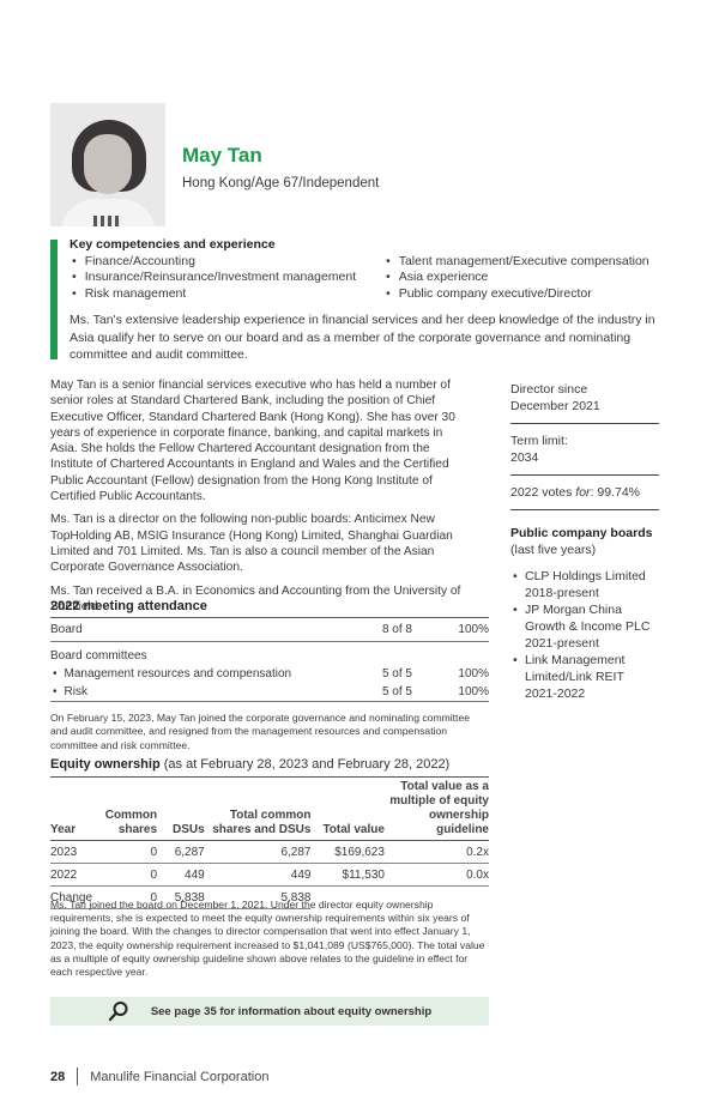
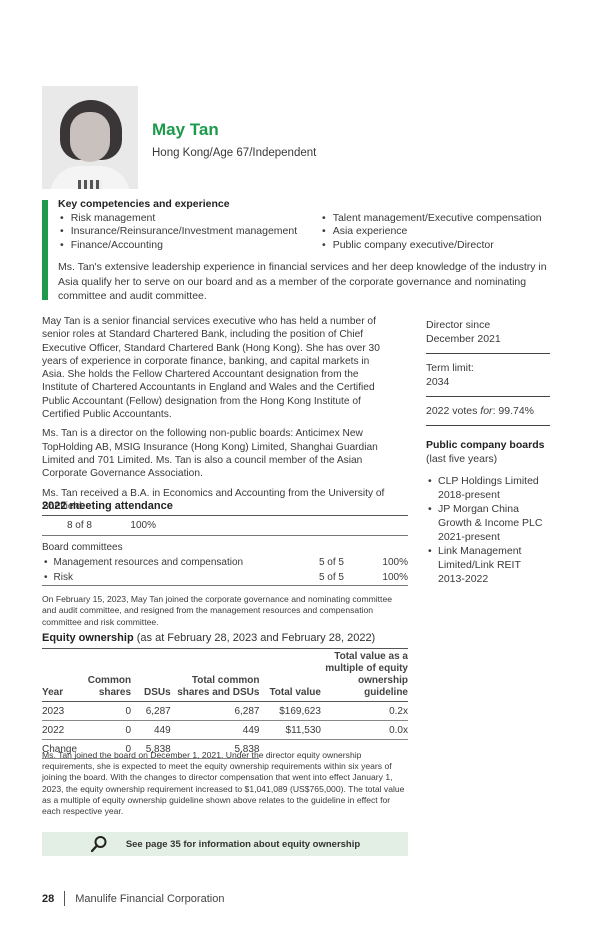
  May Tan
  Hong Kong/Age 67/Independent
  Key competencies and experience
- Finance/Accounting
+ Risk management
  Insurance/Reinsurance/Investment management
- Risk management
+ Finance/Accounting
  Talent management/Executive compensation
  Asia experience
  Public company executive/Director
  Ms. Tan's extensive leadership experience in financial services and her deep knowledge of the industry in Asia qualify her to serve on our board and as a member of the corporate governance and nominating committee and audit committee.
  May Tan is a senior financial services executive who has held a number of senior roles at Standard Chartered Bank, including the position of Chief Executive Officer, Standard Chartered Bank (Hong Kong). She has over 30 years of experience in corporate finance, banking, and capital markets in Asia. She holds the Fellow Chartered Accountant designation from the Institute of Chartered Accountants in England and Wales and the Certified Public Accountant (Fellow) designation from the Hong Kong Institute of Certified Public Accountants.
  Ms. Tan is a director on the following non-public boards: Anticimex New TopHolding AB, MSIG Insurance (Hong Kong) Limited, Shanghai Guardian Limited and 701 Limited. Ms. Tan is also a council member of the Asian Corporate Governance Association.
  Ms. Tan received a B.A. in Economics and Accounting from the University of Sheffield.
  Director since
  December 2021
  Term limit:
  2034
  2022 votes for: 99.74%
  Public company boards
  (last five years)
  CLP Holdings Limited
  2018-present
  JP Morgan China Growth & Income PLC
  2021-present
  Link Management Limited/Link REIT
- 2021-2022
+ 2013-2022
  2022 meeting attendance
- Board
  8 of 8
  100%
  Board committees
  Management resources and compensation
  5 of 5
  100%
  Risk
  5 of 5
  100%
  On February 15, 2023, May Tan joined the corporate governance and nominating committee and audit committee, and resigned from the management resources and compensation committee and risk committee.
  Equity ownership (as at February 28, 2023 and February 28, 2022)
  Year	Common shares	DSUs	Total common shares and DSUs	Total value	Total value as a multiple of equity ownership guideline
  2023	0	6,287	6,287	$169,623	0.2x
  2022	0	449	449	$11,530	0.0x
  Change	0	5,838	5,838
  Ms. Tan joined the board on December 1, 2021. Under the director equity ownership requirements, she is expected to meet the equity ownership requirements within six years of joining the board. With the changes to director compensation that went into effect January 1, 2023, the equity ownership requirement increased to $1,041,089 (US$765,000). The total value as a multiple of equity ownership guideline shown above relates to the guideline in effect for each respective year.
  See page 35 for information about equity ownership
  28
  Manulife Financial Corporation
